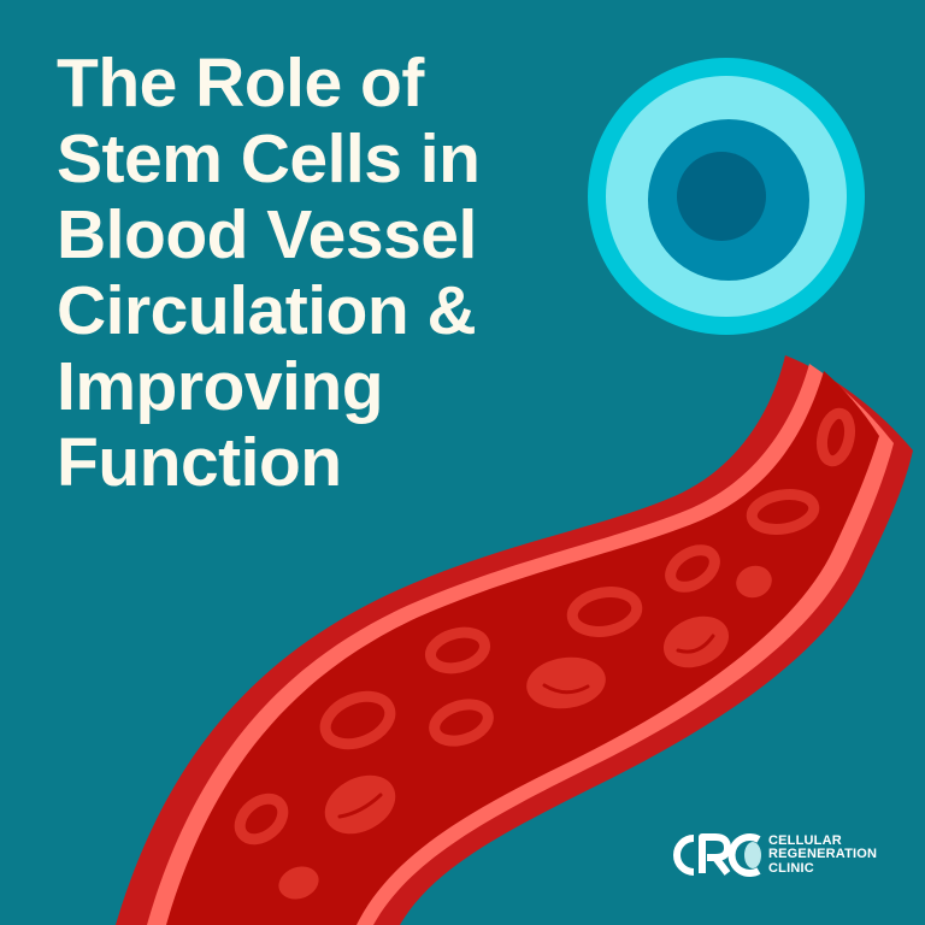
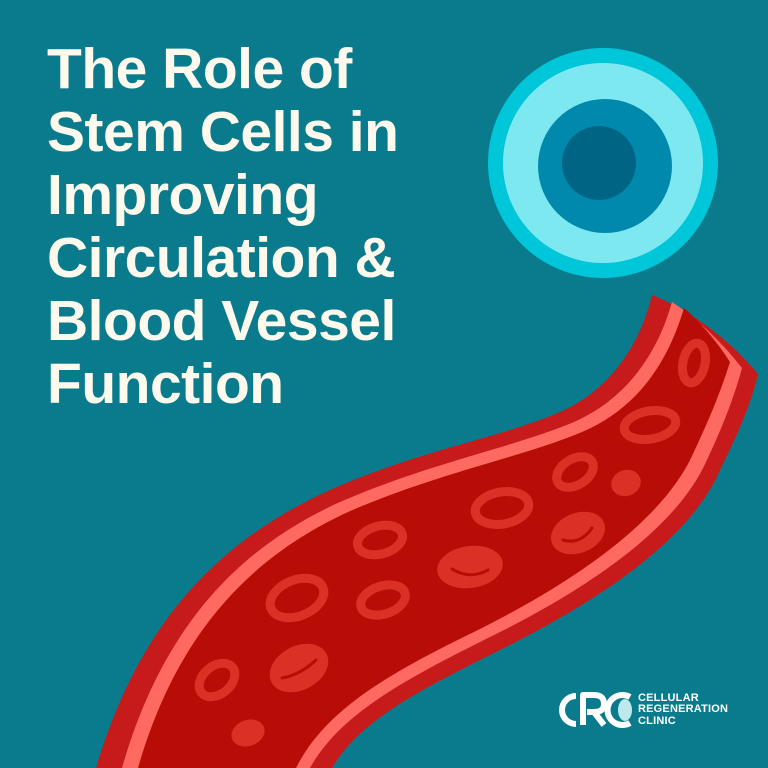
  The Role of
  Stem Cells in
- Blood Vessel
+ Improving
  Circulation &
- Improving
+ Blood Vessel
  Function
  CELLULAR
  REGENERATION
  CLINIC
